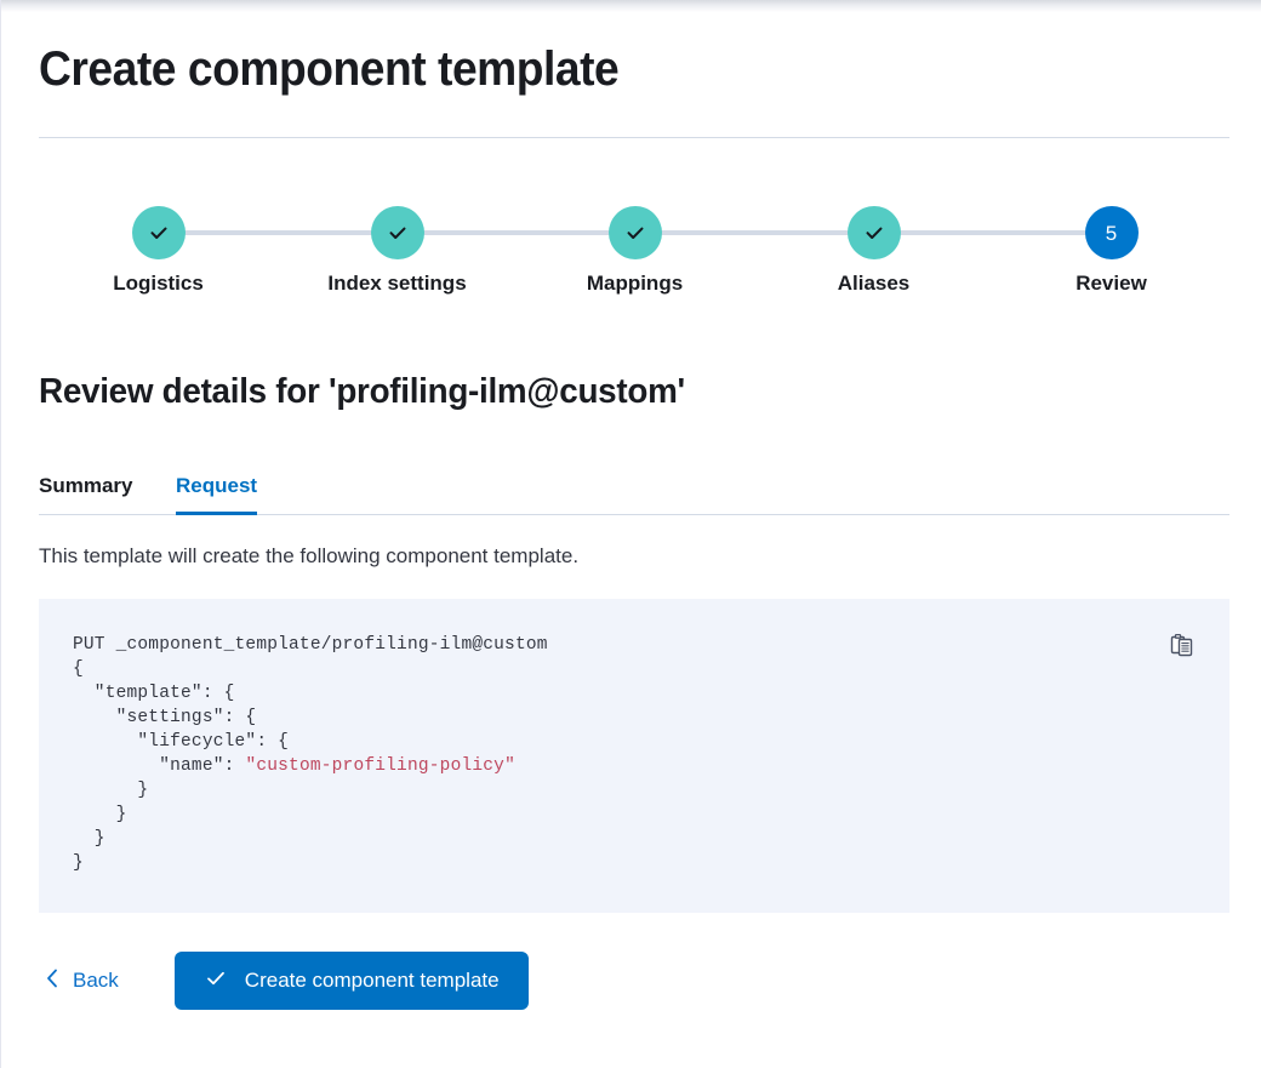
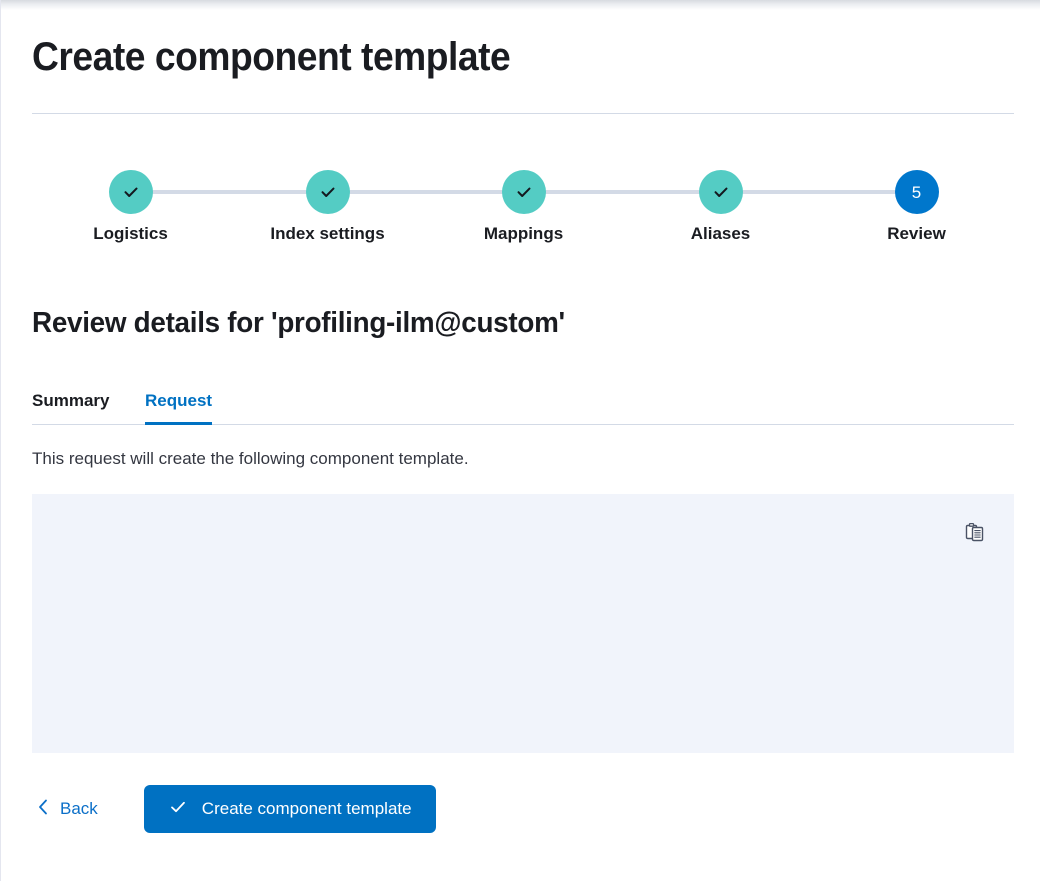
  Create component template
  Logistics
  Index settings
  Mappings
  Aliases
  5
  Review
  Review details for 'profiling-ilm@custom'
  Summary
  Request
- This template will create the following component template.
+ This request will create the following component template.
- PUT _component_template/profiling-ilm@custom { "template": { "settings": { "lifecycle": { "name": "custom-profiling-policy" } } } }
  Back
  Create component template
